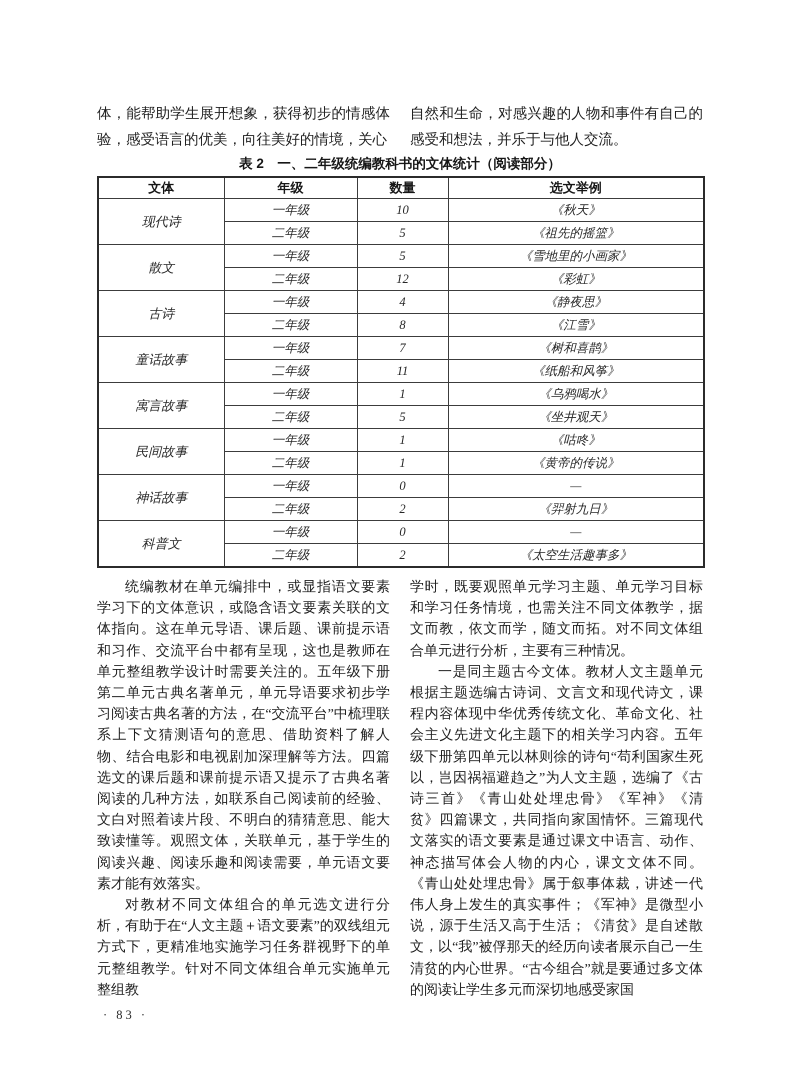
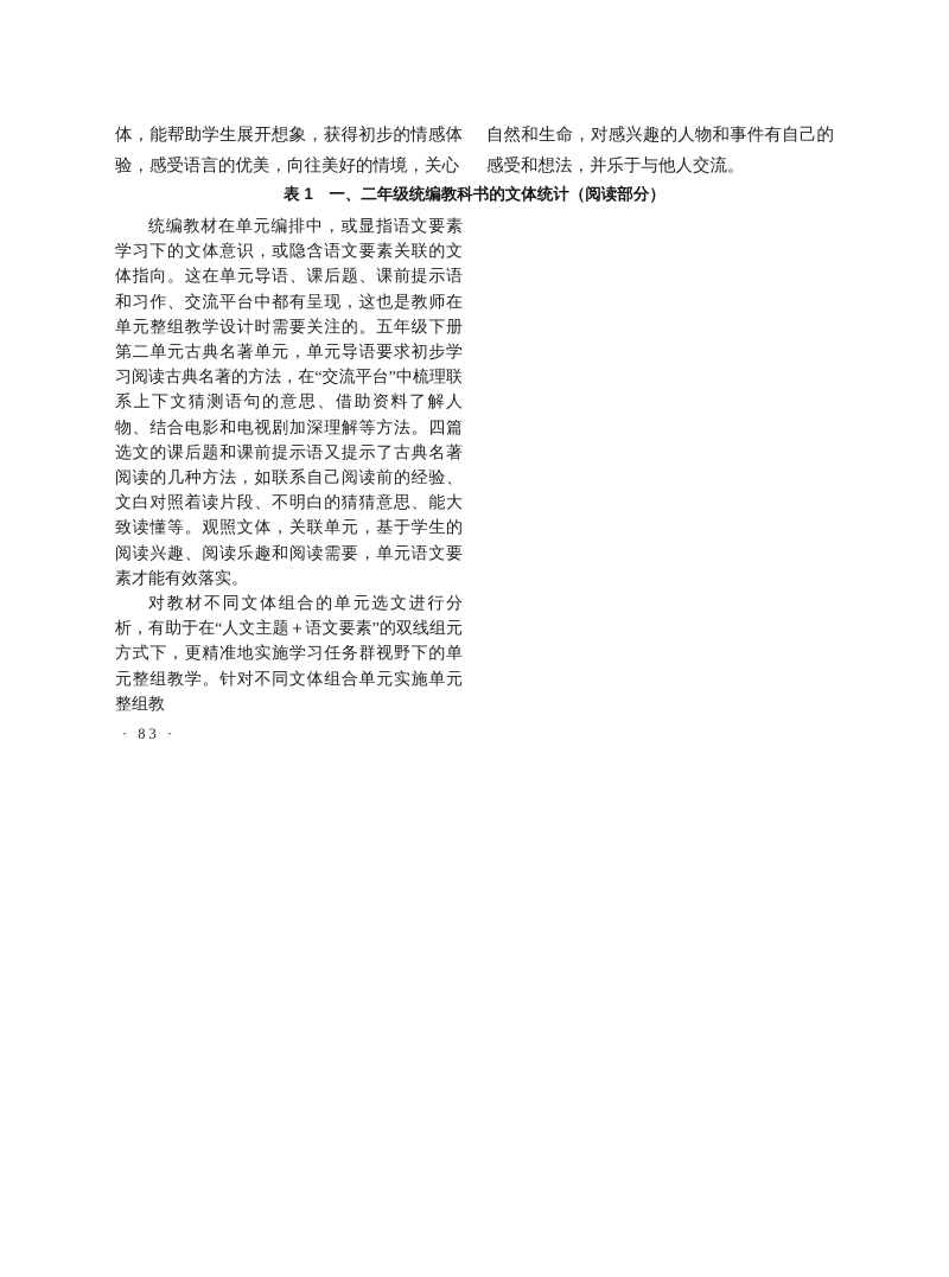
  体，能帮助学生展开想象，获得初步的情感体验，感受语言的优美，向往美好的情境，关心
  自然和生命，对感兴趣的人物和事件有自己的感受和想法，并乐于与他人交流。
- 表 2 一、二年级统编教科书的文体统计（阅读部分）
+ 表 1 一、二年级统编教科书的文体统计（阅读部分）
- 文体	年级	数量	选文举例
- 现代诗	一年级	10	《秋天》
- 二年级	5	《祖先的摇篮》
- 散文	一年级	5	《雪地里的小画家》
- 二年级	12	《彩虹》
- 古诗	一年级	4	《静夜思》
- 二年级	8	《江雪》
- 童话故事	一年级	7	《树和喜鹊》
- 二年级	11	《纸船和风筝》
- 寓言故事	一年级	1	《乌鸦喝水》
- 二年级	5	《坐井观天》
- 民间故事	一年级	1	《咕咚》
- 二年级	1	《黄帝的传说》
- 神话故事	一年级	0	—
- 二年级	2	《羿射九日》
- 科普文	一年级	0	—
- 二年级	2	《太空生活趣事多》
  统编教材在单元编排中，或显指语文要素学习下的文体意识，或隐含语文要素关联的文体指向。这在单元导语、课后题、课前提示语和习作、交流平台中都有呈现，这也是教师在单元整组教学设计时需要关注的。五年级下册第二单元古典名著单元，单元导语要求初步学习阅读古典名著的方法，在“交流平台”中梳理联系上下文猜测语句的意思、借助资料了解人物、结合电影和电视剧加深理解等方法。四篇选文的课后题和课前提示语又提示了古典名著阅读的几种方法，如联系自己阅读前的经验、文白对照着读片段、不明白的猜猜意思、能大致读懂等。观照文体，关联单元，基于学生的阅读兴趣、阅读乐趣和阅读需要，单元语文要素才能有效落实。
  对教材不同文体组合的单元选文进行分析，有助于在“人文主题＋语文要素”的双线组元方式下，更精准地实施学习任务群视野下的单元整组教学。针对不同文体组合单元实施单元整组教
  · 83 ·
- 学时，既要观照单元学习主题、单元学习目标和学习任务情境，也需关注不同文体教学，据文而教，依文而学，随文而拓。对不同文体组合单元进行分析，主要有三种情况。
- 一是同主题古今文体。教材人文主题单元根据主题选编古诗词、文言文和现代诗文，课程内容体现中华优秀传统文化、革命文化、社会主义先进文化主题下的相关学习内容。五年级下册第四单元以林则徐的诗句“苟利国家生死以，岂因祸福避趋之”为人文主题，选编了《古诗三首》《青山处处埋忠骨》《军神》《清贫》四篇课文，共同指向家国情怀。三篇现代文落实的语文要素是通过课文中语言、动作、神态描写体会人物的内心，课文文体不同。《青山处处埋忠骨》属于叙事体裁，讲述一代伟人身上发生的真实事件；《军神》是微型小说，源于生活又高于生活；《清贫》是自述散文，以“我”被俘那天的经历向读者展示自己一生清贫的内心世界。“古今组合”就是要通过多文体的阅读让学生多元而深切地感受家国
